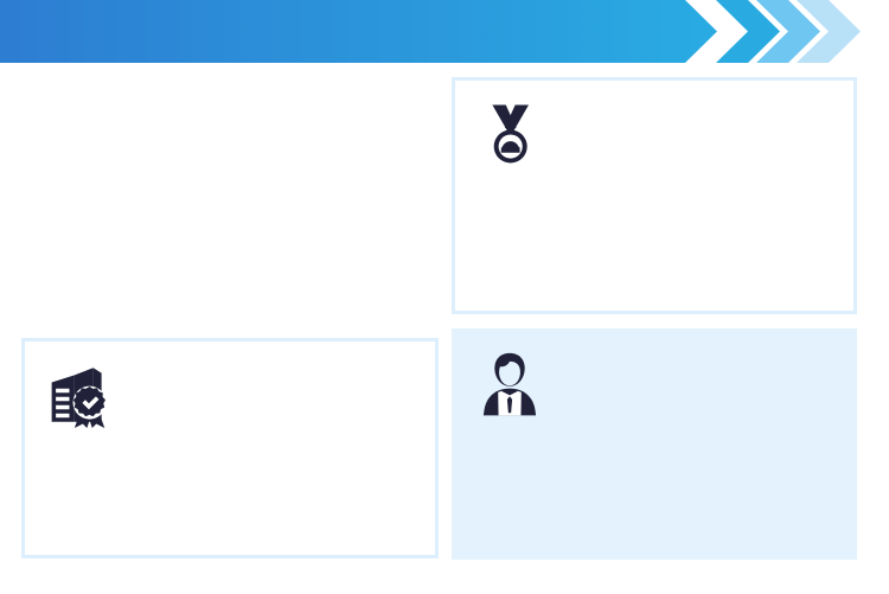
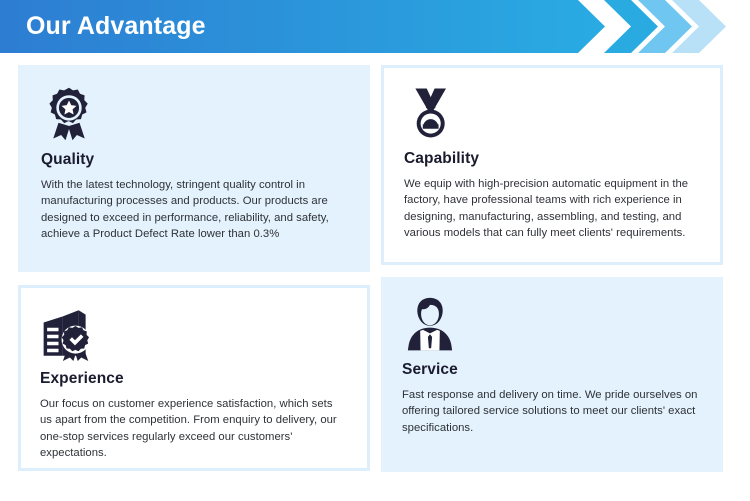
+ Our Advantage
+ Quality
+ With the latest technology, stringent quality control in manufacturing processes and products. Our products are designed to exceed in performance, reliability, and safety, achieve a Product Defect Rate lower than 0.3%
+ Capability
+ We equip with high-precision automatic equipment in the factory, have professional teams with rich experience in designing, manufacturing, assembling, and testing, and various models that can fully meet clients' requirements.
+ Experience
+ Our focus on customer experience satisfaction, which sets us apart from the competition. From enquiry to delivery, our one-stop services regularly exceed our customers' expectations.
+ Service
+ Fast response and delivery on time. We pride ourselves on offering tailored service solutions to meet our clients' exact specifications.
